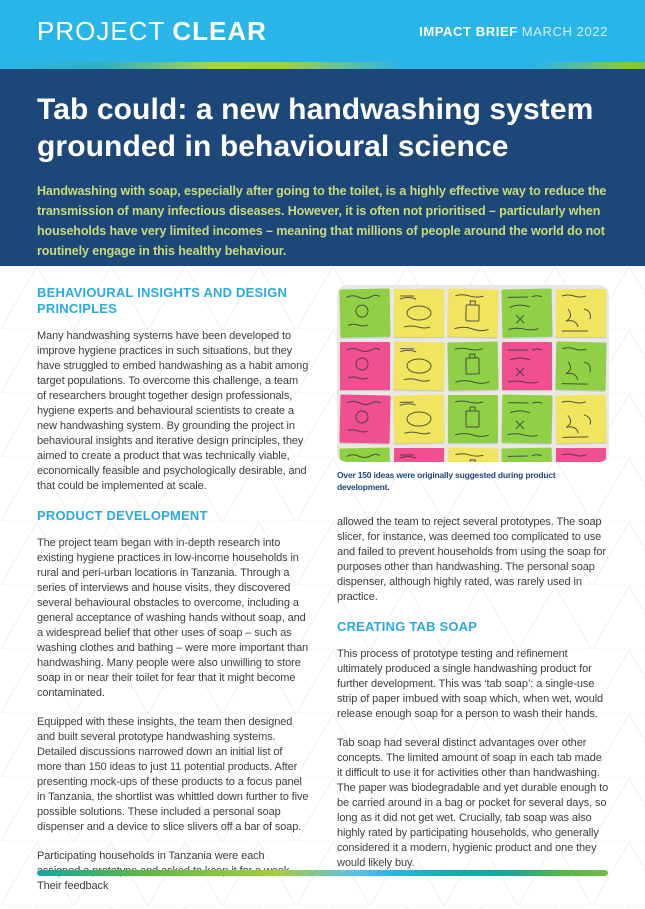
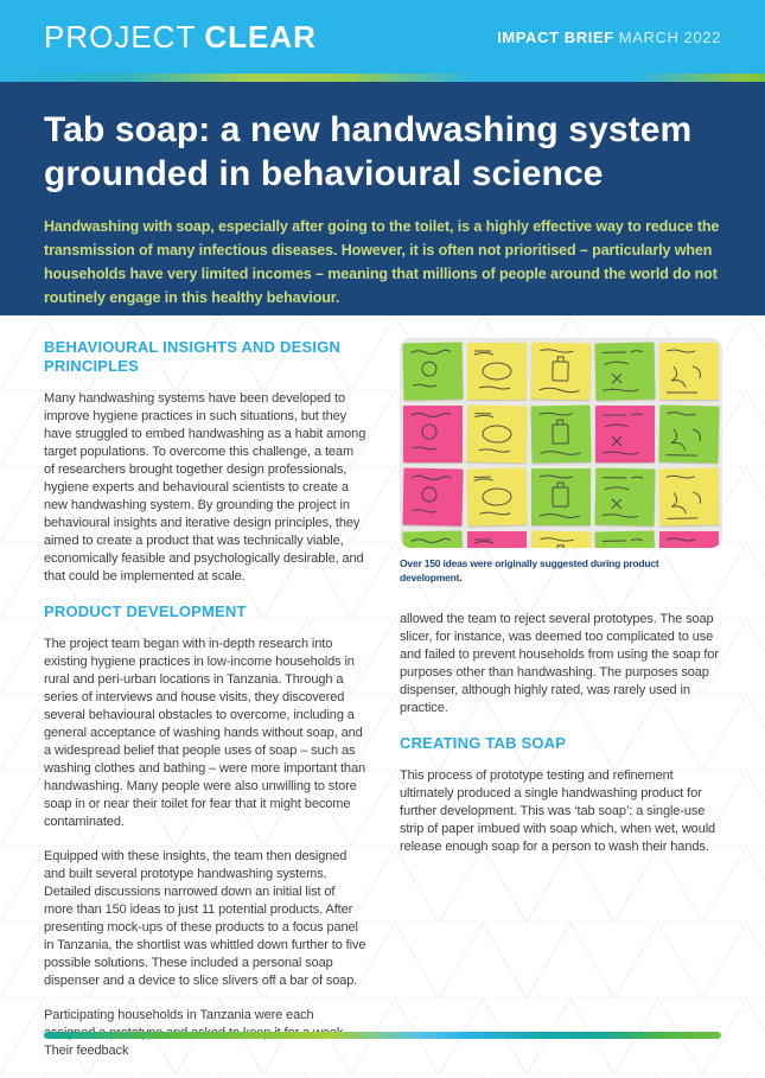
  PROJECT CLEAR
  IMPACT BRIEF MARCH 2022
- Tab could: a new handwashing system grounded in behavioural science
+ Tab soap: a new handwashing system grounded in behavioural science
  Handwashing with soap, especially after going to the toilet, is a highly effective way to reduce the transmission of many infectious diseases. However, it is often not prioritised – particularly when households have very limited incomes – meaning that millions of people around the world do not routinely engage in this healthy behaviour.
  BEHAVIOURAL INSIGHTS AND DESIGN PRINCIPLES
  Many handwashing systems have been developed to improve hygiene practices in such situations, but they have struggled to embed handwashing as a habit among target populations. To overcome this challenge, a team of researchers brought together design professionals, hygiene experts and behavioural scientists to create a new handwashing system. By grounding the project in behavioural insights and iterative design principles, they aimed to create a product that was technically viable, economically feasible and psychologically desirable, and that could be implemented at scale.
  PRODUCT DEVELOPMENT
- The project team began with in-depth research into existing hygiene practices in low-income households in rural and peri-urban locations in Tanzania. Through a series of interviews and house visits, they discovered several behavioural obstacles to overcome, including a general acceptance of washing hands without soap, and a widespread belief that other uses of soap – such as washing clothes and bathing – were more important than handwashing. Many people were also unwilling to store soap in or near their toilet for fear that it might become contaminated.
+ The project team began with in-depth research into existing hygiene practices in low-income households in rural and peri-urban locations in Tanzania. Through a series of interviews and house visits, they discovered several behavioural obstacles to overcome, including a general acceptance of washing hands without soap, and a widespread belief that people uses of soap – such as washing clothes and bathing – were more important than handwashing. Many people were also unwilling to store soap in or near their toilet for fear that it might become contaminated.
  Equipped with these insights, the team then designed and built several prototype handwashing systems. Detailed discussions narrowed down an initial list of more than 150 ideas to just 11 potential products. After presenting mock-ups of these products to a focus panel in Tanzania, the shortlist was whittled down further to five possible solutions. These included a personal soap dispenser and a device to slice slivers off a bar of soap.
  Over 150 ideas were originally suggested during product development.
- allowed the team to reject several prototypes. The soap slicer, for instance, was deemed too complicated to use and failed to prevent households from using the soap for purposes other than handwashing. The personal soap dispenser, although highly rated, was rarely used in practice.
+ allowed the team to reject several prototypes. The soap slicer, for instance, was deemed too complicated to use and failed to prevent households from using the soap for purposes other than handwashing. The purposes soap dispenser, although highly rated, was rarely used in practice.
  CREATING TAB SOAP
  This process of prototype testing and refinement ultimately produced a single handwashing product for further development. This was ‘tab soap’: a single-use strip of paper imbued with soap which, when wet, would release enough soap for a person to wash their hands.
- Tab soap had several distinct advantages over other concepts. The limited amount of soap in each tab made it difficult to use it for activities other than handwashing. The paper was biodegradable and yet durable enough to be carried around in a bag or pocket for several days, so long as it did not get wet. Crucially, tab soap was also highly rated by participating households, who generally considered it a modern, hygienic product and one they would likely buy.
